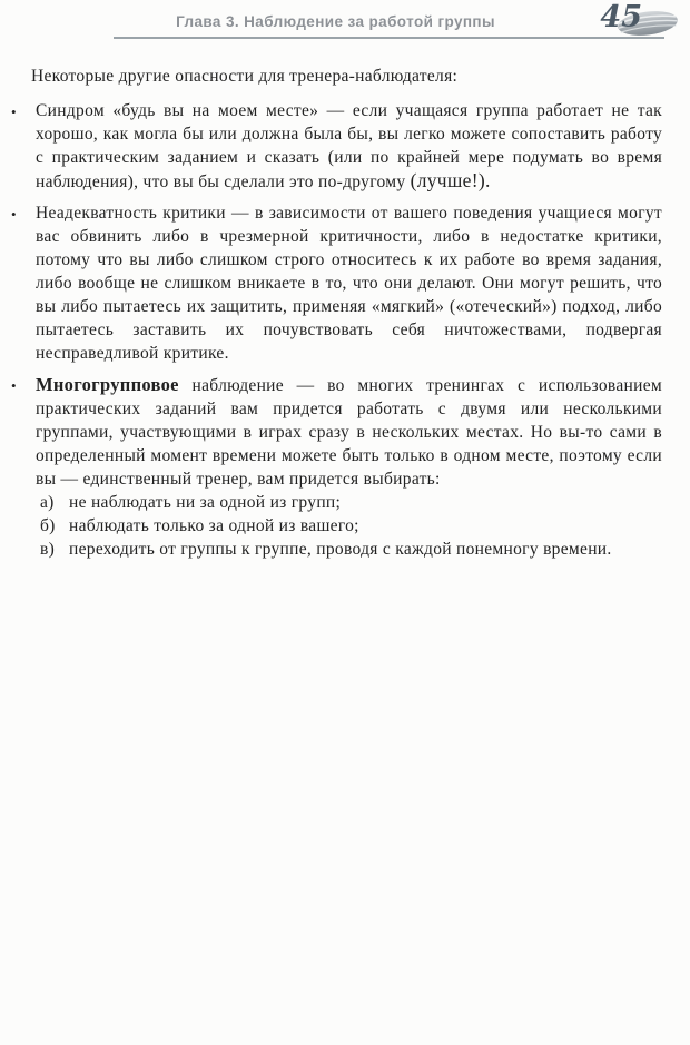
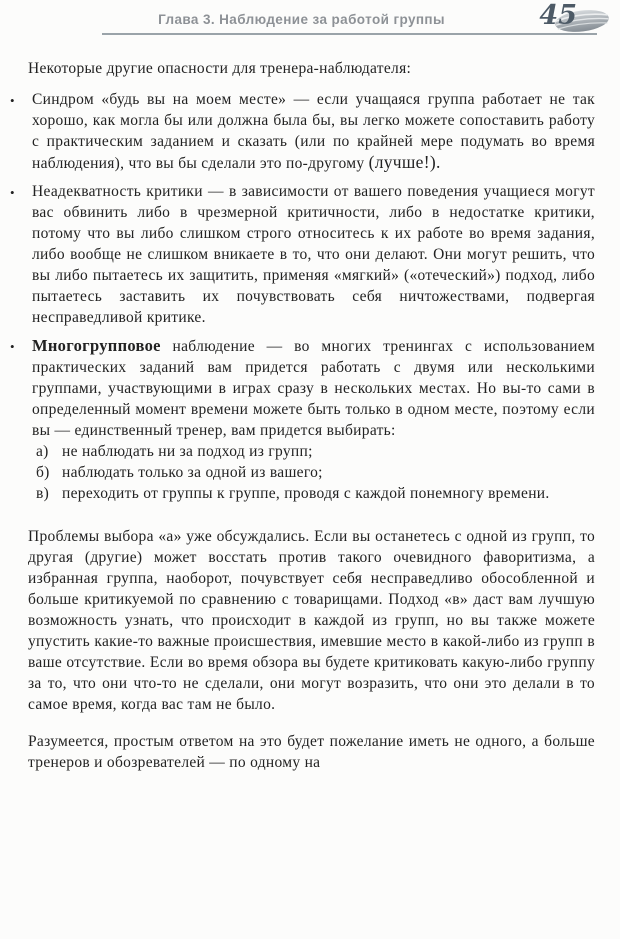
  Глава 3. Наблюдение за работой группы
  45
  Некоторые другие опасности для тренера-наблюдателя:
  •
  Синдром «будь вы на моем месте» — если учащаяся группа работает не так хорошо, как могла бы или должна была бы, вы легко можете сопоставить работу с практическим заданием и сказать (или по крайней мере подумать во время наблюдения), что вы бы сделали это по-другому (лучше!).
  •
  Неадекватность критики — в зависимости от вашего поведения учащиеся могут вас обвинить либо в чрезмерной критичности, либо в недостатке критики, потому что вы либо слишком строго относитесь к их работе во время задания, либо вообще не слишком вникаете в то, что они делают. Они могут решить, что вы либо пытаетесь их защитить, применяя «мягкий» («отеческий») подход, либо пытаетесь заставить их почувствовать себя ничтожествами, подвергая несправедливой критике.
  •
  Многогрупповое наблюдение — во многих тренингах с использованием практических заданий вам придется работать с двумя или несколькими группами, участвующими в играх сразу в нескольких местах. Но вы-то сами в определенный момент времени можете быть только в одном месте, поэтому если вы — единственный тренер, вам придется выбирать:
  а)
- не наблюдать ни за одной из групп;
+ не наблюдать ни за подход из групп;
  б)
  наблюдать только за одной из вашего;
  в)
  переходить от группы к группе, проводя с каждой понемногу времени.
+ Проблемы выбора «а» уже обсуждались. Если вы останетесь с одной из групп, то другая (другие) может восстать против такого очевидного фаворитизма, а избранная группа, наоборот, почувствует себя несправедливо обособленной и больше критикуемой по сравнению с товарищами. Подход «в» даст вам лучшую возможность узнать, что происходит в каждой из групп, но вы также можете упустить какие-то важные происшествия, имевшие место в какой-либо из групп в ваше отсутствие. Если во время обзора вы будете критиковать какую-либо группу за то, что они что-то не сделали, они могут возразить, что они это делали в то самое время, когда вас там не было.
+ Разумеется, простым ответом на это будет пожелание иметь не одного, а больше тренеров и обозревателей — по одному на
